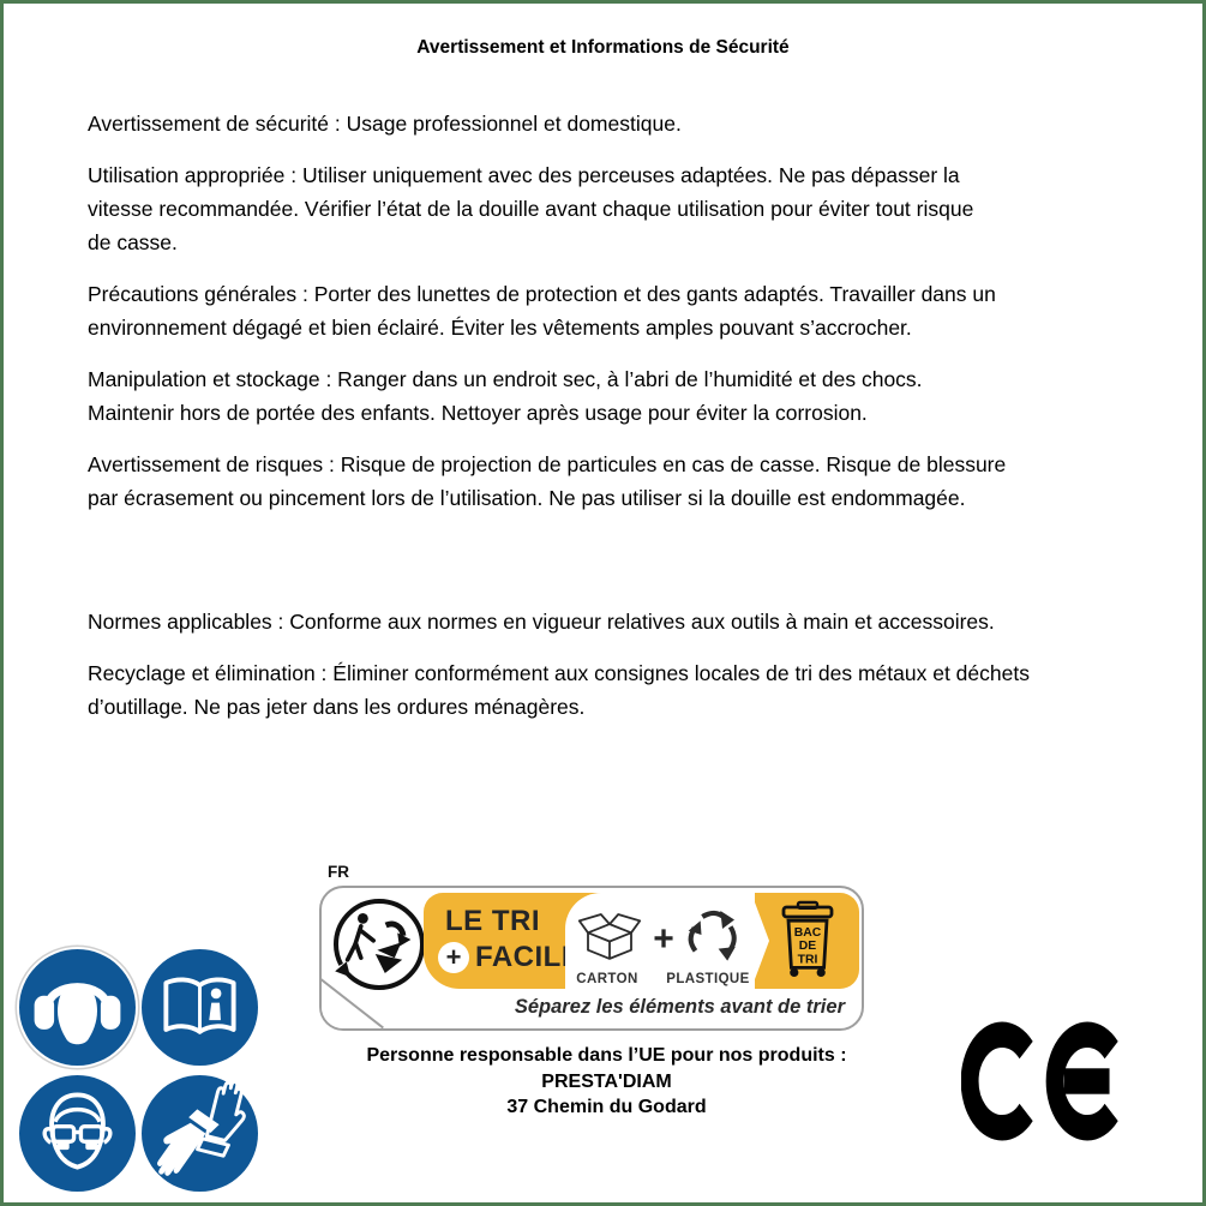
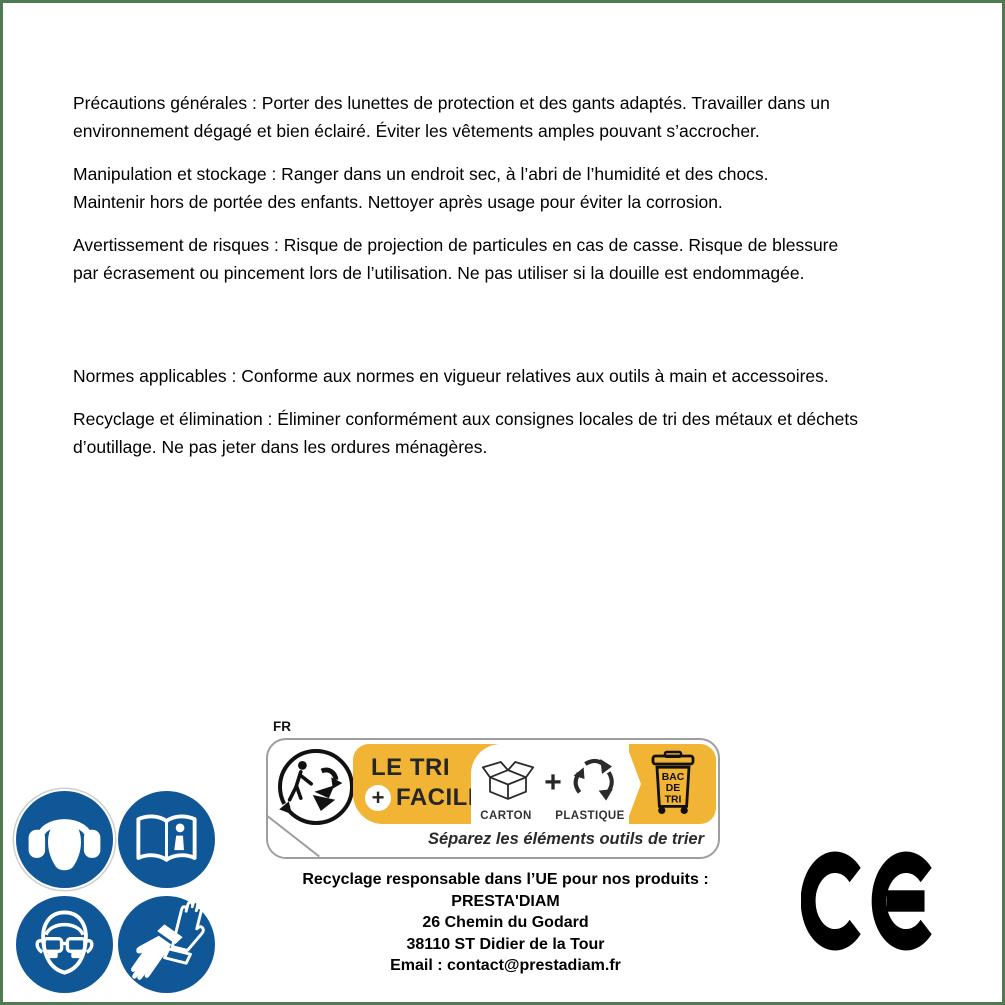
- Avertissement et Informations de Sécurité
- Avertissement de sécurité : Usage professionnel et domestique.
- Utilisation appropriée : Utiliser uniquement avec des perceuses adaptées. Ne pas dépasser la
- vitesse recommandée. Vérifier l’état de la douille avant chaque utilisation pour éviter tout risque
- de casse.
  Précautions générales : Porter des lunettes de protection et des gants adaptés. Travailler dans un
  environnement dégagé et bien éclairé. Éviter les vêtements amples pouvant s’accrocher.
  Manipulation et stockage : Ranger dans un endroit sec, à l’abri de l’humidité et des chocs.
  Maintenir hors de portée des enfants. Nettoyer après usage pour éviter la corrosion.
  Avertissement de risques : Risque de projection de particules en cas de casse. Risque de blessure
  par écrasement ou pincement lors de l’utilisation. Ne pas utiliser si la douille est endommagée.
  Normes applicables : Conforme aux normes en vigueur relatives aux outils à main et accessoires.
  Recyclage et élimination : Éliminer conformément aux consignes locales de tri des métaux et déchets
  d’outillage. Ne pas jeter dans les ordures ménagères.
  FR
  LE TRI
  +
  FACIL
  +
  CARTON
  PLASTIQUE
  BAC
  DE
  TRI
- Séparez les éléments avant de trier
+ Séparez les éléments outils de trier
- Personne responsable dans l’UE pour nos produits :
+ Recyclage responsable dans l’UE pour nos produits :
  PRESTA'DIAM
- 37 Chemin du Godard
+ 26 Chemin du Godard
+ 38110 ST Didier de la Tour
+ Email : contact@prestadiam.fr
